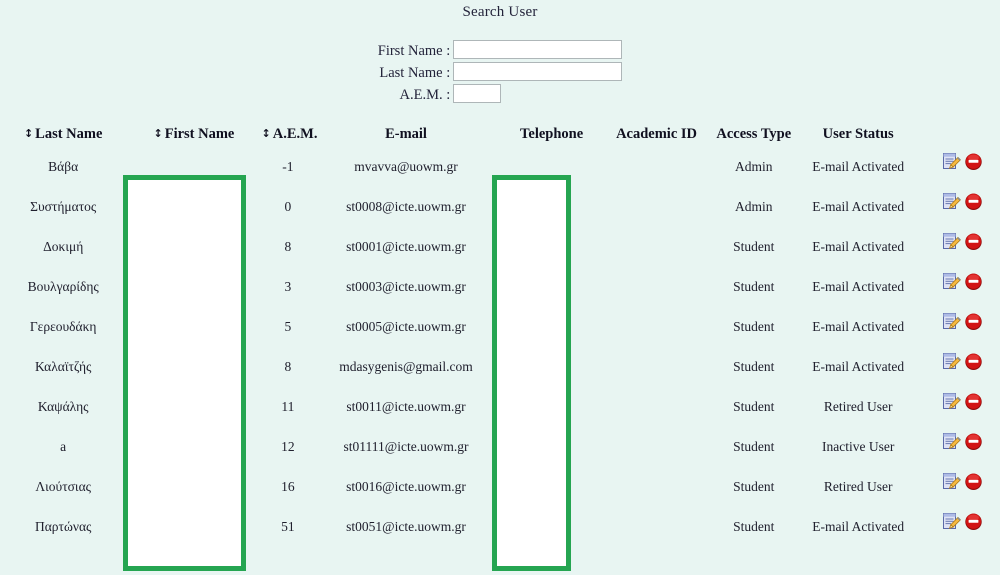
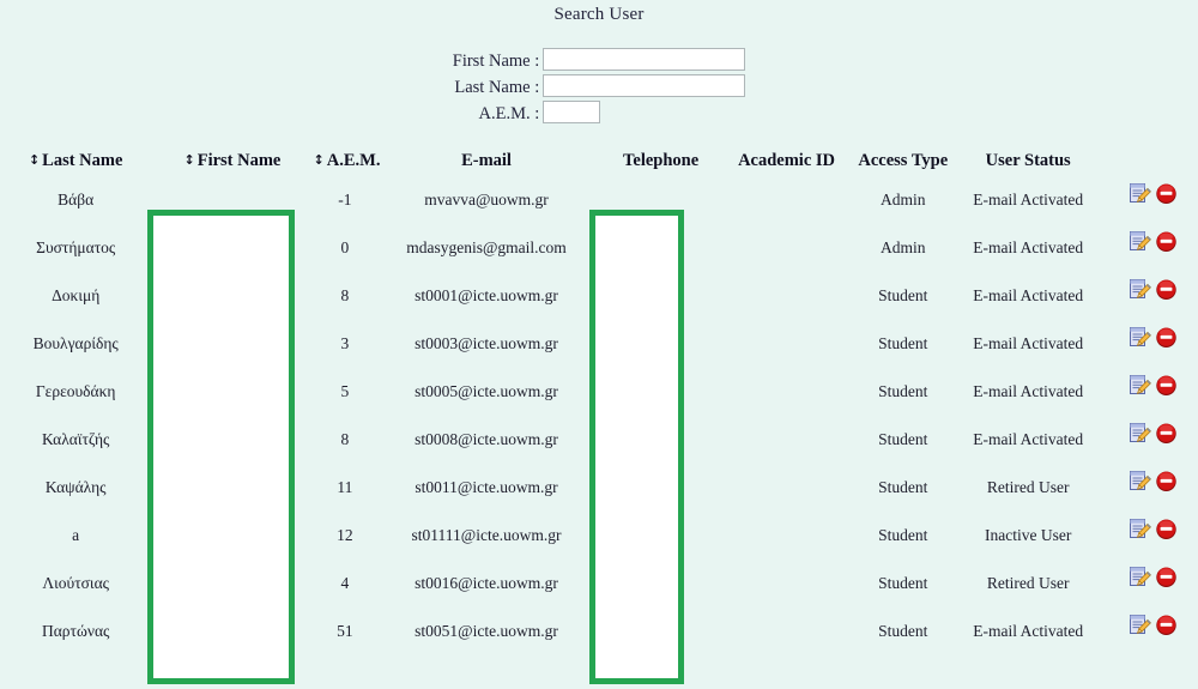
  Search User
  First Name :
  Last Name :
  A.E.M. :
  ↕ Last Name	↕ First Name	↕ A.E.M.	E-mail	Telephone	Academic ID	Access Type	User Status
  Βάβα		-1	mvavva@uowm.gr			Admin	E-mail Activated
- Συστήματος		0	st0008@icte.uowm.gr			Admin	E-mail Activated
+ Συστήματος		0	mdasygenis@gmail.com			Admin	E-mail Activated
  Δοκιμή		8	st0001@icte.uowm.gr			Student	E-mail Activated
  Βουλγαρίδης		3	st0003@icte.uowm.gr			Student	E-mail Activated
  Γερεουδάκη		5	st0005@icte.uowm.gr			Student	E-mail Activated
- Καλαϊτζής		8	mdasygenis@gmail.com			Student	E-mail Activated
+ Καλαϊτζής		8	st0008@icte.uowm.gr			Student	E-mail Activated
  Καψάλης		11	st0011@icte.uowm.gr			Student	Retired User
  a		12	st01111@icte.uowm.gr			Student	Inactive User
- Λιούτσιας		16	st0016@icte.uowm.gr			Student	Retired User
+ Λιούτσιας		4	st0016@icte.uowm.gr			Student	Retired User
  Παρτώνας		51	st0051@icte.uowm.gr			Student	E-mail Activated
